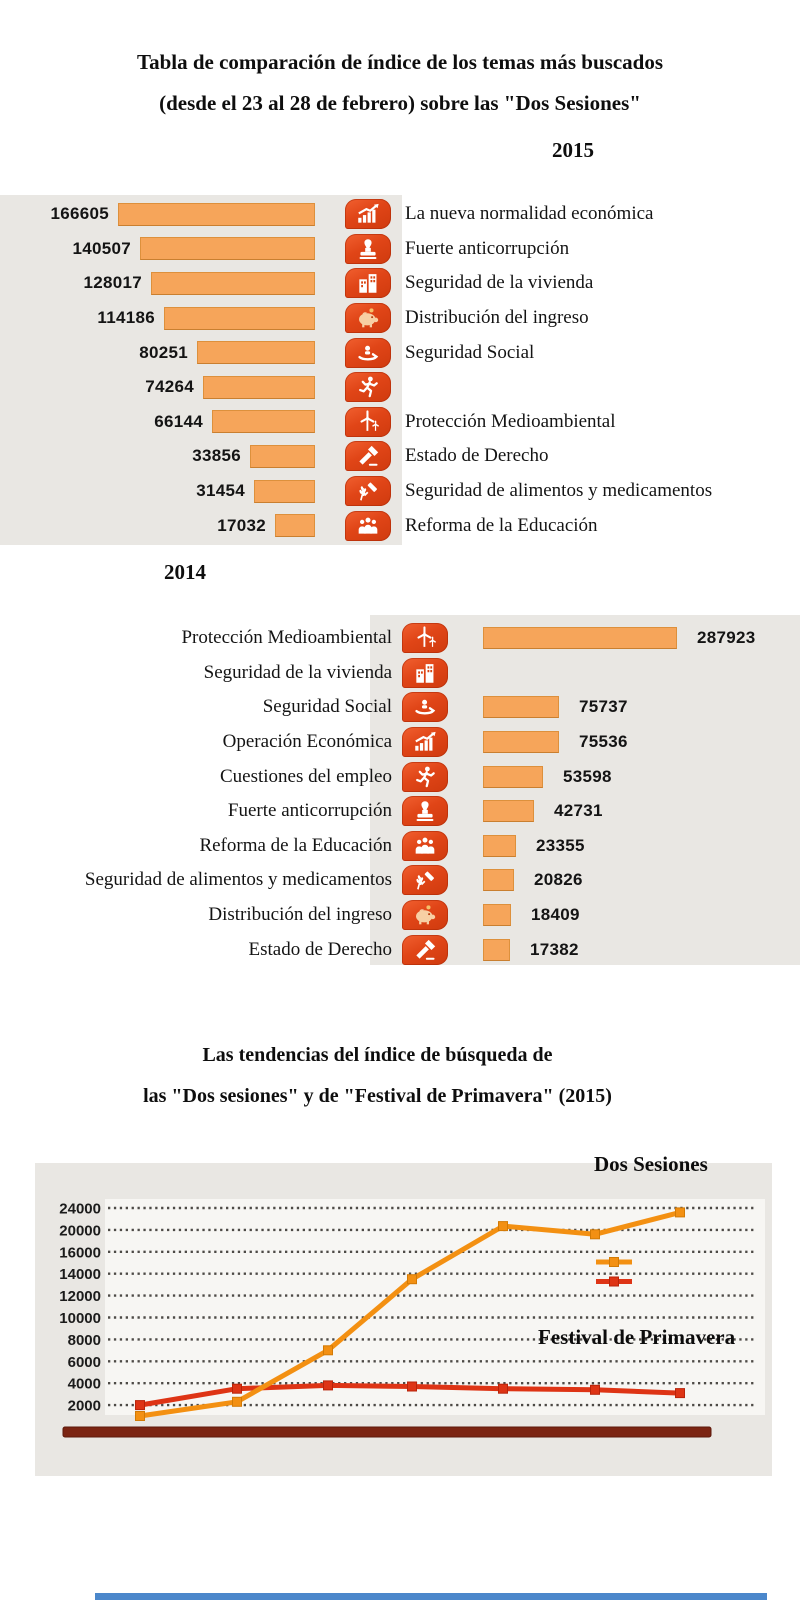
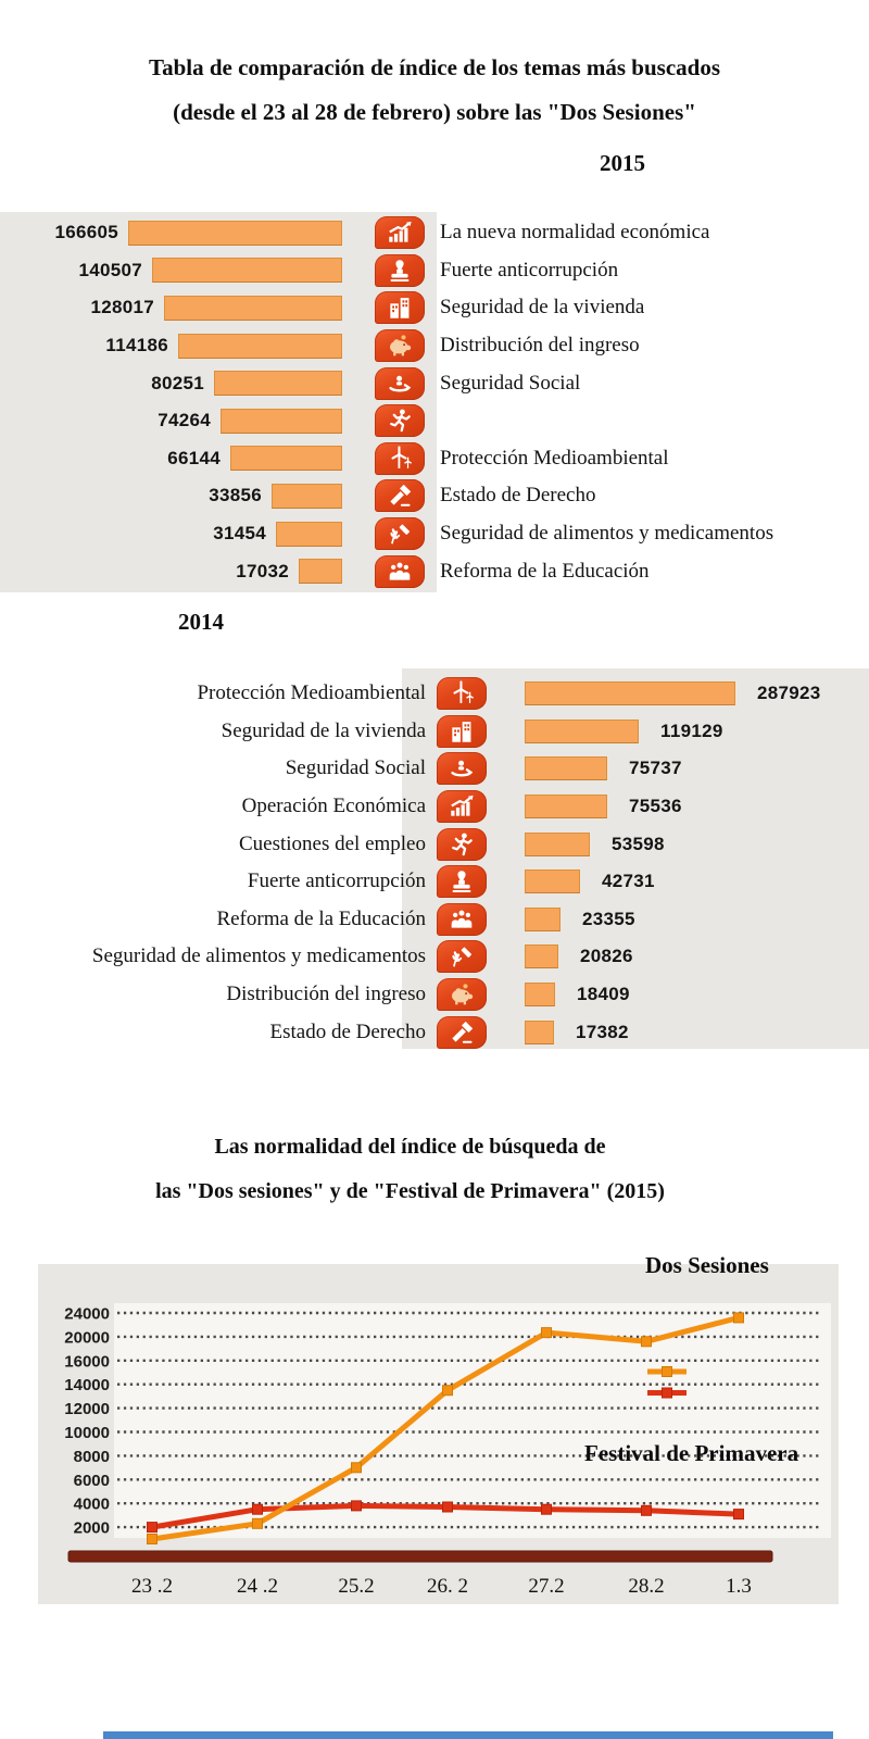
  Tabla de comparación de índice de los temas más buscados
  (desde el 23 al 28 de febrero) sobre las "Dos Sesiones"
  2015
  166605
  La nueva normalidad económica
  140507
  Fuerte anticorrupción
  128017
  Seguridad de la vivienda
  114186
  Distribución del ingreso
  80251
  Seguridad Social
  74264
  66144
  Protección Medioambiental
  33856
  Estado de Derecho
  31454
  Seguridad de alimentos y medicamentos
  17032
  Reforma de la Educación
  2014
  Protección Medioambiental
  287923
  Seguridad de la vivienda
+ 119129
  Seguridad Social
  75737
  Operación Económica
  75536
  Cuestiones del empleo
  53598
  Fuerte anticorrupción
  42731
  Reforma de la Educación
  23355
  Seguridad de alimentos y medicamentos
  20826
  Distribución del ingreso
  18409
  Estado de Derecho
  17382
- Las tendencias del índice de búsqueda de
+ Las normalidad del índice de búsqueda de
  las "Dos sesiones" y de "Festival de Primavera" (2015)
  24000
  20000
  16000
  14000
  12000
  10000
  8000
  6000
  4000
  2000
  Dos Sesiones
  Festival de Primavera
+ 23 .2
+ 24 .2
+ 25.2
+ 26. 2
+ 27.2
+ 28.2
+ 1.3
